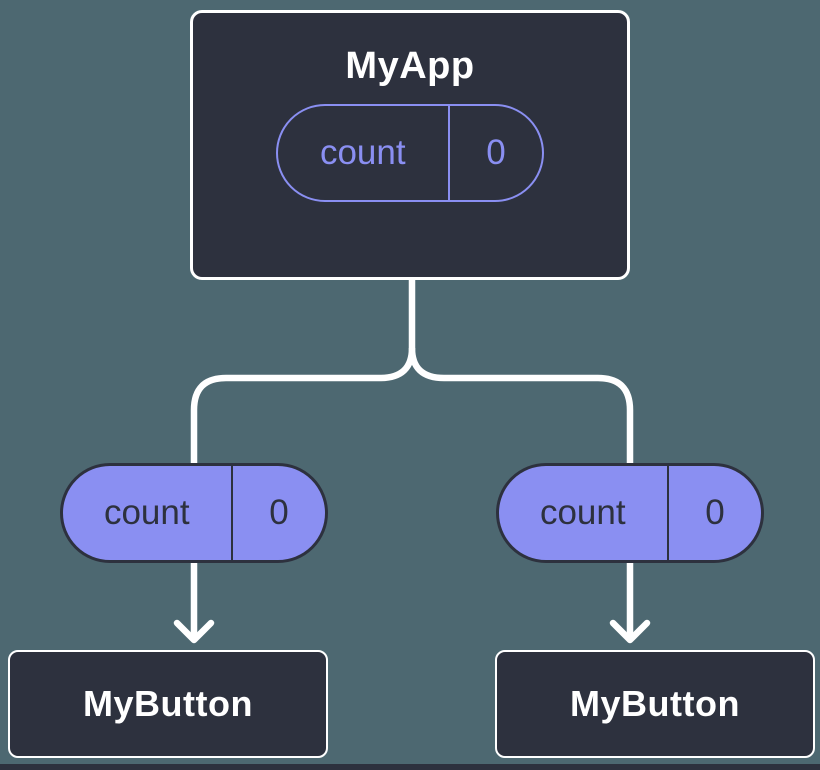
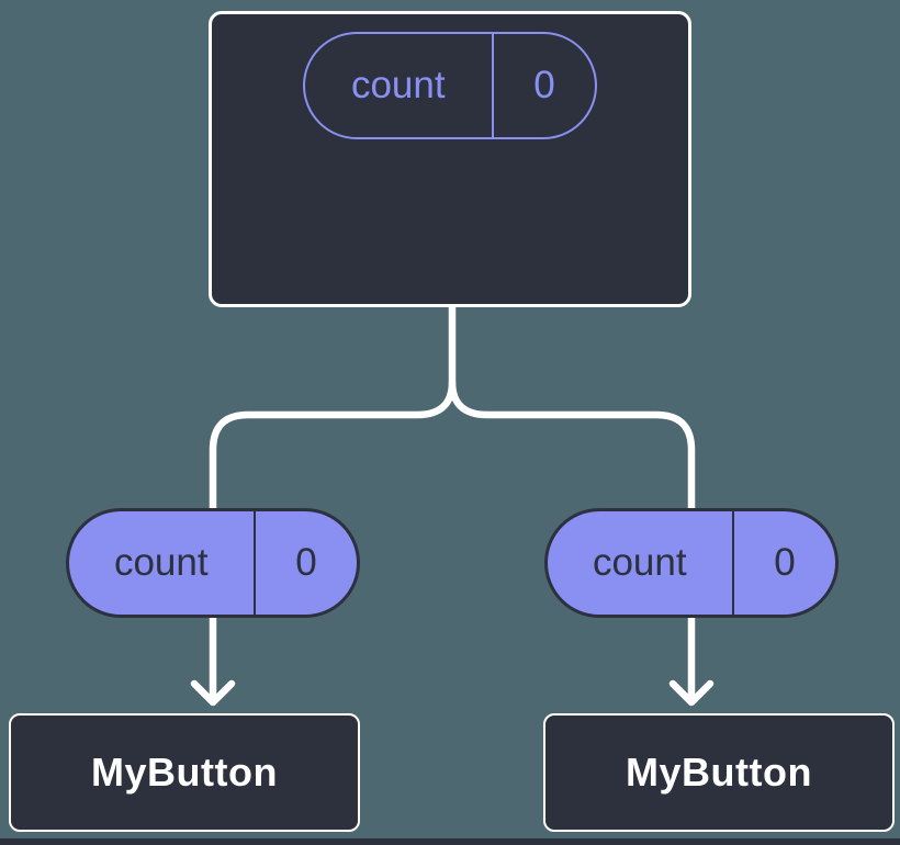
- MyApp
  count
  0
  count
  0
  count
  0
  MyButton
  MyButton
